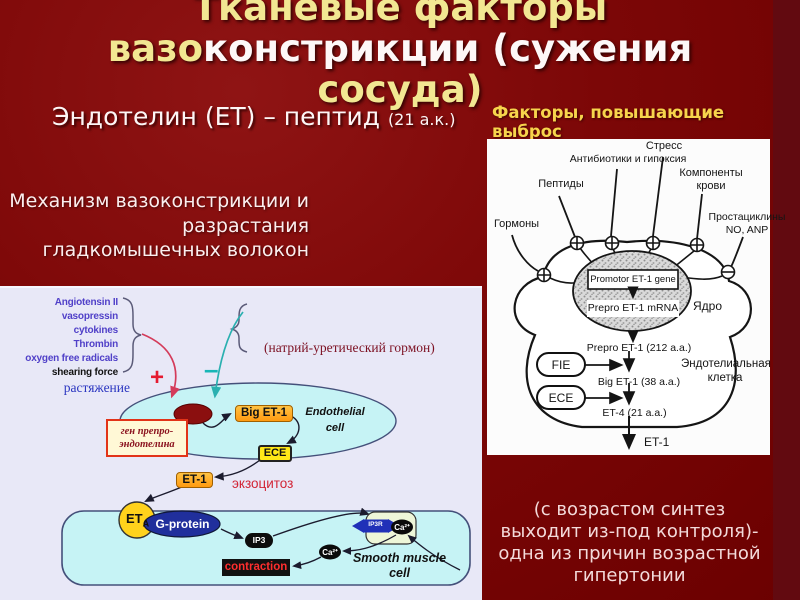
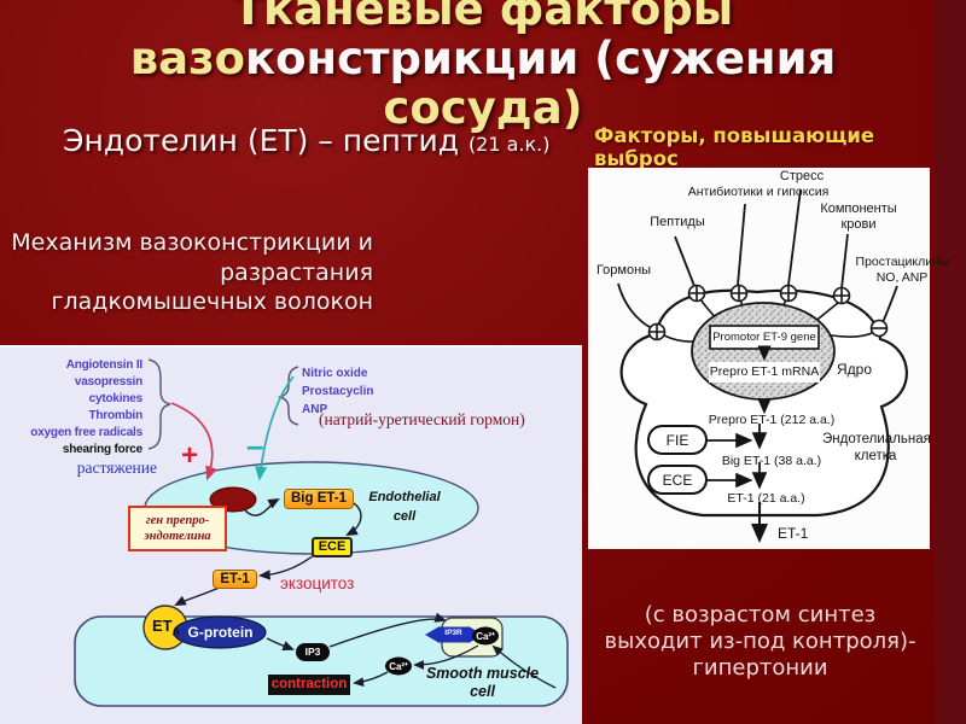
  Тканевые факторы
  вазоконстрикции (сужения
  сосуда)
  Эндотелин (ЕТ) – пептид (21 а.к.)
  Факторы, повышающие выброс
  Механизм вазоконстрикции и
  разрастания
  гладкомышечных волокон
  Angiotensin II
  vasopressin
  cytokines
  Thrombin
  oxygen free radicals
  shearing force
  растяжение
+ Nitric oxide
+ Prostacyclin
+ ANP
  (натрий-уретический гормон)
  +
  –
  ген препро-
  эндотелина
  Big ET-1
  ECE
  ET-1
  экзоцитоз
  Endothelial
  cell
  ETA
  G-protein
  IP3
  Ca²⁺
  Ca²⁺
  contraction
  Smooth muscle
  cell
  Стресс
  Антибиотики и гипоксия
  Пептиды
  Компоненты
  крови
  Гормоны
  Простациклины
  NO, ANP
- Promotor ET-1 gene
+ Promotor ET-9 gene
  Prepro ET-1 mRNA
  Ядро
  Prepro ET-1 (212 a.a.)
  FIE
  Big ET-1 (38 a.a.)
  ECE
- ET-4 (21 a.a.)
+ ET-1 (21 a.a.)
  ET-1
  Эндотелиальная
  клетка
  (с возрастом синтез
  выходит из-под контроля)-
- одна из причин возрастной
  гипертонии
